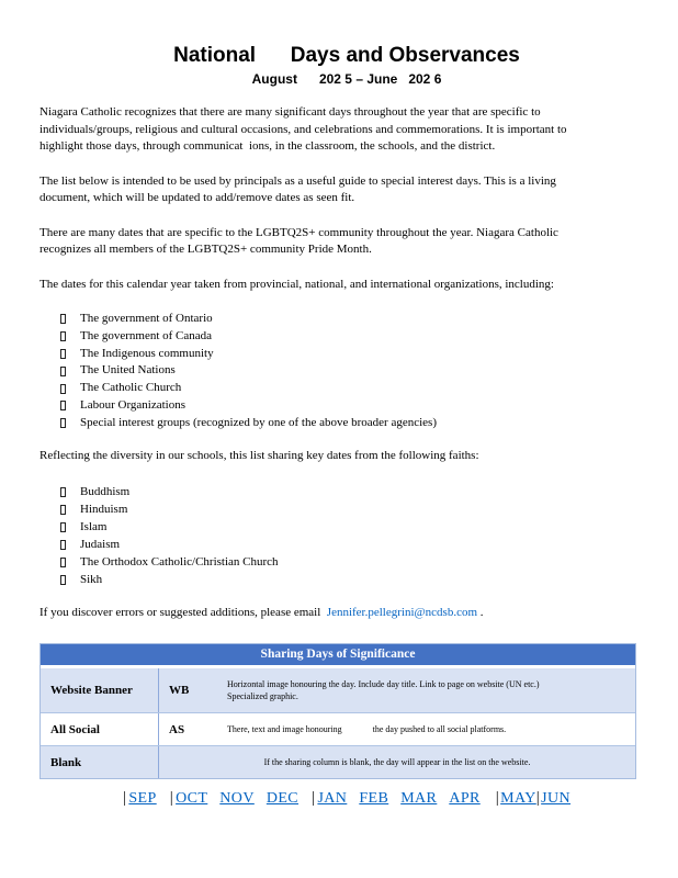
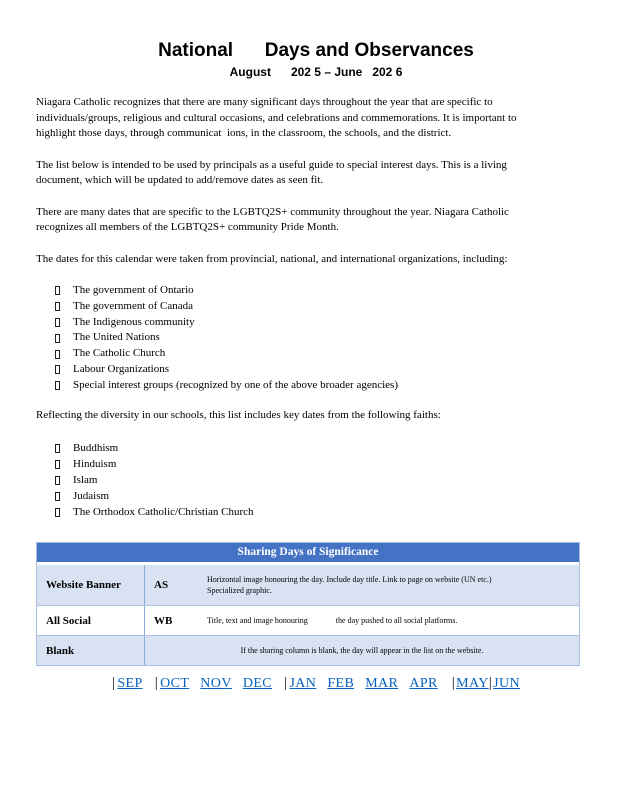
  National Days and Observances
  August 202 5 – June 202 6
  Niagara Catholic recognizes that there are many significant days throughout the year that are specific to
  individuals/groups, religious and cultural occasions, and celebrations and commemorations. It is important to
  highlight those days, through communicat ions, in the classroom, the schools, and the district.
  The list below is intended to be used by principals as a useful guide to special interest days. This is a living
  document, which will be updated to add/remove dates as seen fit.
  There are many dates that are specific to the LGBTQ2S+ community throughout the year. Niagara Catholic
  recognizes all members of the LGBTQ2S+ community Pride Month.
- The dates for this calendar year taken from provincial, national, and international organizations, including:
+ The dates for this calendar were taken from provincial, national, and international organizations, including:
  The government of Ontario
  The government of Canada
  The Indigenous community
  The United Nations
  The Catholic Church
  Labour Organizations
  Special interest groups (recognized by one of the above broader agencies)
- Reflecting the diversity in our schools, this list sharing key dates from the following faiths:
+ Reflecting the diversity in our schools, this list includes key dates from the following faiths:
  Buddhism
  Hinduism
  Islam
  Judaism
  The Orthodox Catholic/Christian Church
- Sikh
- If you discover errors or suggested additions, please email Jennifer.pellegrini@ncdsb.com .
  Sharing Days of Significance
  Website Banner
- WB
+ AS
  Horizontal image honouring the day. Include day title. Link to page on website (UN etc.)
  Specialized graphic.
  All Social
- AS
+ WB
- There, text and image honouring the day pushed to all social platforms.
+ Title, text and image honouring the day pushed to all social platforms.
  Blank
  If the sharing column is blank, the day will appear in the list on the website.
  | SEP | OCT NOV DEC | JAN FEB MAR APR |MAY|JUN
